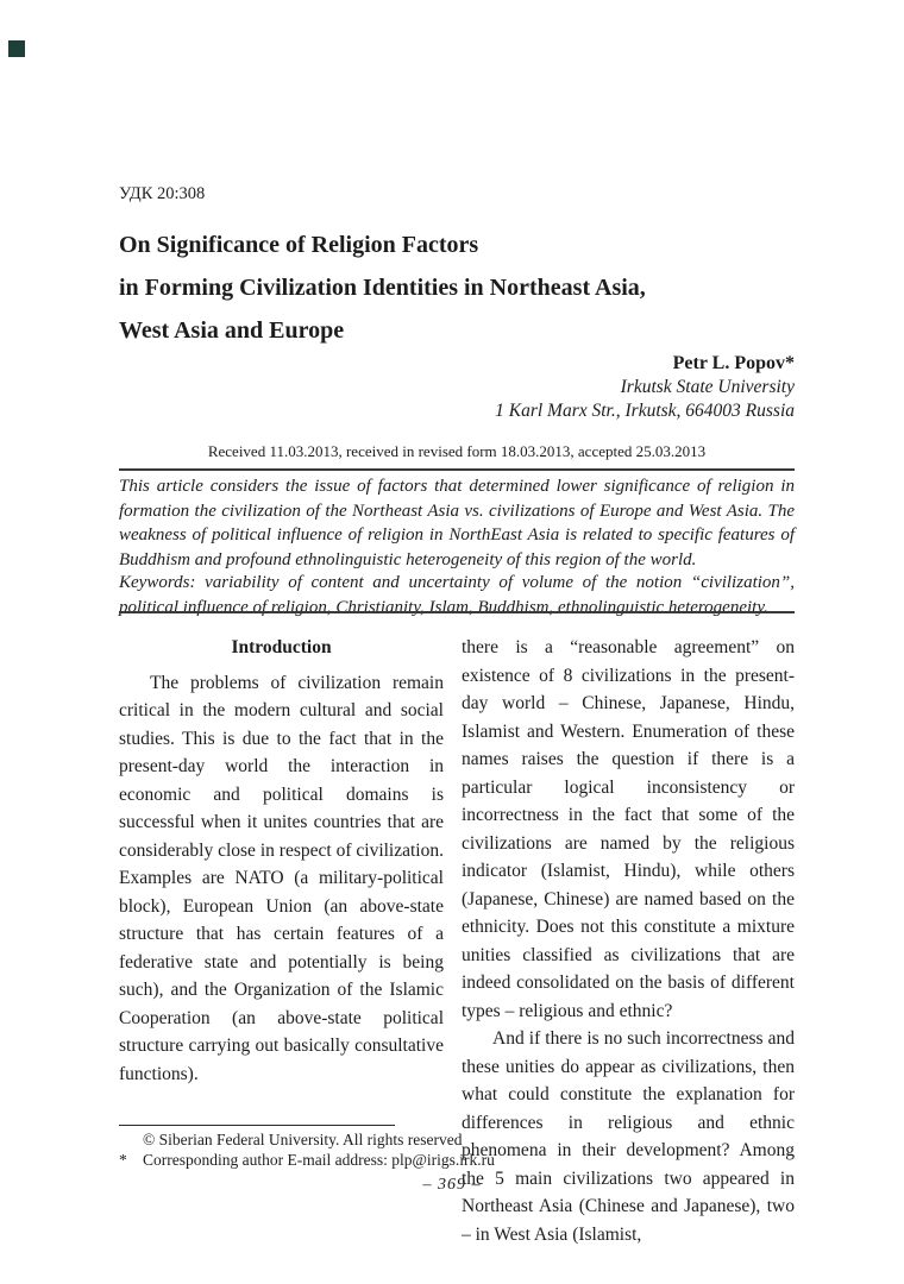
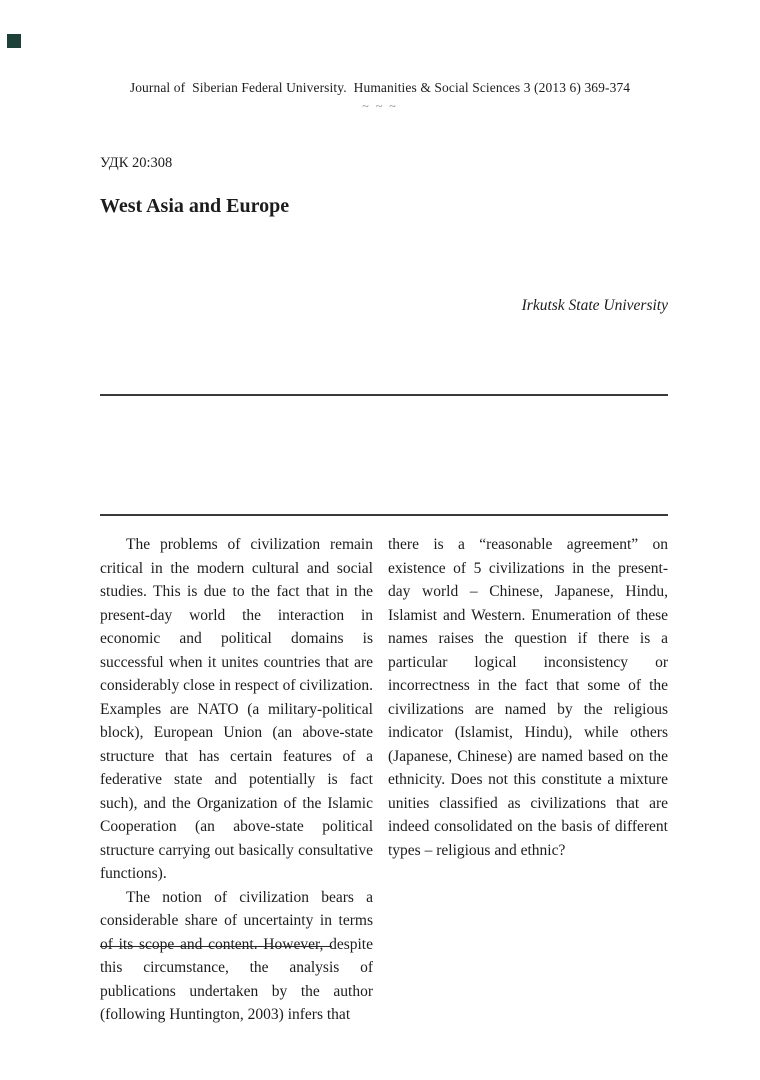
+ Journal of Siberian Federal University. Humanities & Social Sciences 3 (2013 6) 369-374
+ ~ ~ ~
  УДК 20:308
- On Significance of Religion Factors
- in Forming Civilization Identities in Northeast Asia,
  West Asia and Europe
- Petr L. Popov*
  Irkutsk State University
- 1 Karl Marx Str., Irkutsk, 664003 Russia
- Received 11.03.2013, received in revised form 18.03.2013, accepted 25.03.2013
- This article considers the issue of factors that determined lower significance of religion in formation the civilization of the Northeast Asia vs. civilizations of Europe and West Asia. The weakness of political influence of religion in NorthEast Asia is related to specific features of Buddhism and profound ethnolinguistic heterogeneity of this region of the world.
- Keywords: variability of content and uncertainty of volume of the notion “civilization”, political influence of religion, Christianity, Islam, Buddhism, ethnolinguistic heterogeneity.
- Introduction
- The problems of civilization remain critical in the modern cultural and social studies. This is due to the fact that in the present-day world the interaction in economic and political domains is successful when it unites countries that are considerably close in respect of civilization. Examples are NATO (a military-political block), European Union (an above-state structure that has certain features of a federative state and potentially is being such), and the Organization of the Islamic Cooperation (an above-state political structure carrying out basically consultative functions).
+ The problems of civilization remain critical in the modern cultural and social studies. This is due to the fact that in the present-day world the interaction in economic and political domains is successful when it unites countries that are considerably close in respect of civilization. Examples are NATO (a military-political block), European Union (an above-state structure that has certain features of a federative state and potentially is fact such), and the Organization of the Islamic Cooperation (an above-state political structure carrying out basically consultative functions).
+ The notion of civilization bears a considerable share of uncertainty in terms of its scope and content. However, despite this circumstance, the analysis of publications undertaken by the author (following Huntington, 2003) infers that
- there is a “reasonable agreement” on existence of 8 civilizations in the present-day world – Chinese, Japanese, Hindu, Islamist and Western. Enumeration of these names raises the question if there is a particular logical inconsistency or incorrectness in the fact that some of the civilizations are named by the religious indicator (Islamist, Hindu), while others (Japanese, Chinese) are named based on the ethnicity. Does not this constitute a mixture unities classified as civilizations that are indeed consolidated on the basis of different types – religious and ethnic?
+ there is a “reasonable agreement” on existence of 5 civilizations in the present-day world – Chinese, Japanese, Hindu, Islamist and Western. Enumeration of these names raises the question if there is a particular logical inconsistency or incorrectness in the fact that some of the civilizations are named by the religious indicator (Islamist, Hindu), while others (Japanese, Chinese) are named based on the ethnicity. Does not this constitute a mixture unities classified as civilizations that are indeed consolidated on the basis of different types – religious and ethnic?
- And if there is no such incorrectness and these unities do appear as civilizations, then what could constitute the explanation for differences in religious and ethnic phenomena in their development? Among the 5 main civilizations two appeared in Northeast Asia (Chinese and Japanese), two – in West Asia (Islamist,
- © Siberian Federal University. All rights reserved
- *
- Corresponding author E-mail address: plp@irigs.irk.ru
- – 369 –
